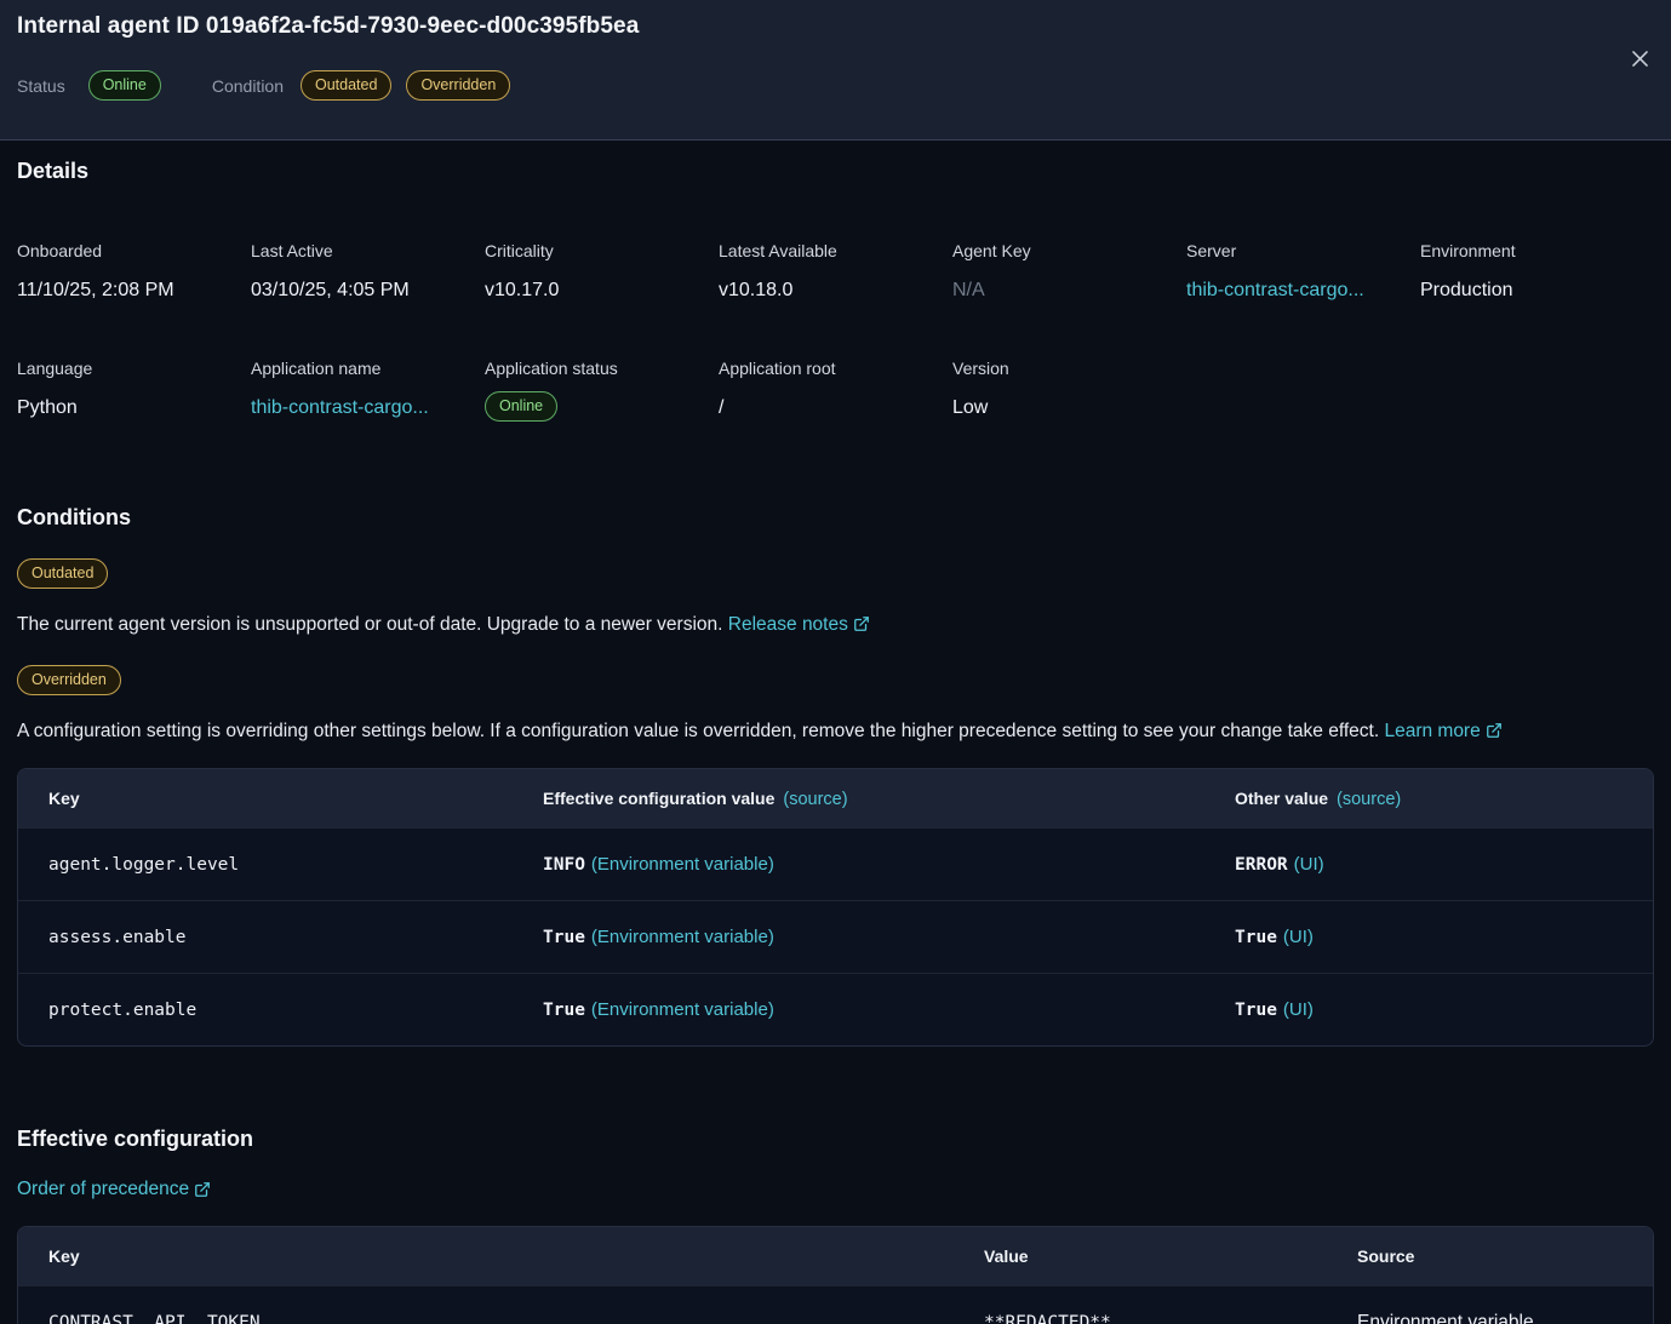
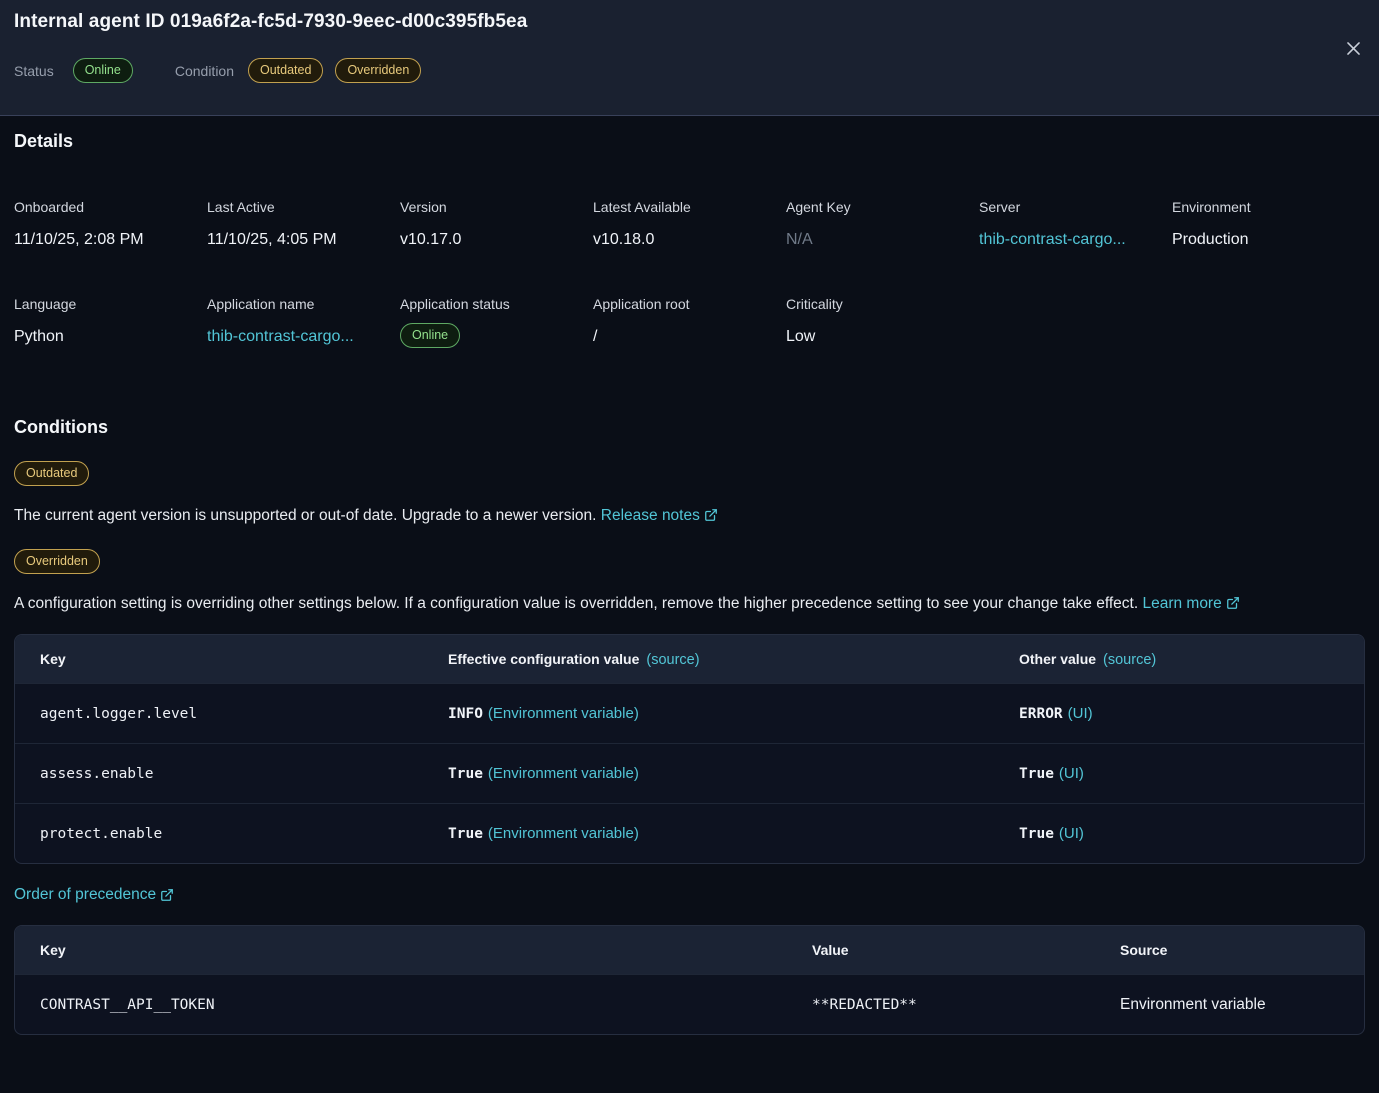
  Internal agent ID 019a6f2a-fc5d-7930-9eec-d00c395fb5ea
  Status
  Online
  Condition
  Outdated
  Overridden
  Details
  Onboarded
  11/10/25, 2:08 PM
  Last Active
- 03/10/25, 4:05 PM
+ 11/10/25, 4:05 PM
- Criticality
+ Version
  v10.17.0
  Latest Available
  v10.18.0
  Agent Key
  N/A
  Server
  thib-contrast-cargo...
  Environment
  Production
  Language
  Python
  Application name
  thib-contrast-cargo...
  Application status
  Online
  Application root
  /
- Version
+ Criticality
  Low
  Conditions
  Outdated
  The current agent version is unsupported or out-of date. Upgrade to a newer version. Release notes
  Overridden
  A configuration setting is overriding other settings below. If a configuration value is overridden, remove the higher precedence setting to see your change take effect. Learn more
  Key
  Effective configuration value (source)
  Other value (source)
  agent.logger.level
  INFO (Environment variable)
  ERROR (UI)
  assess.enable
  True (Environment variable)
  True (UI)
  protect.enable
  True (Environment variable)
  True (UI)
- Effective configuration
  Order of precedence
  Key
  Value
  Source
  CONTRAST__API__TOKEN
  **REDACTED**
  Environment variable
